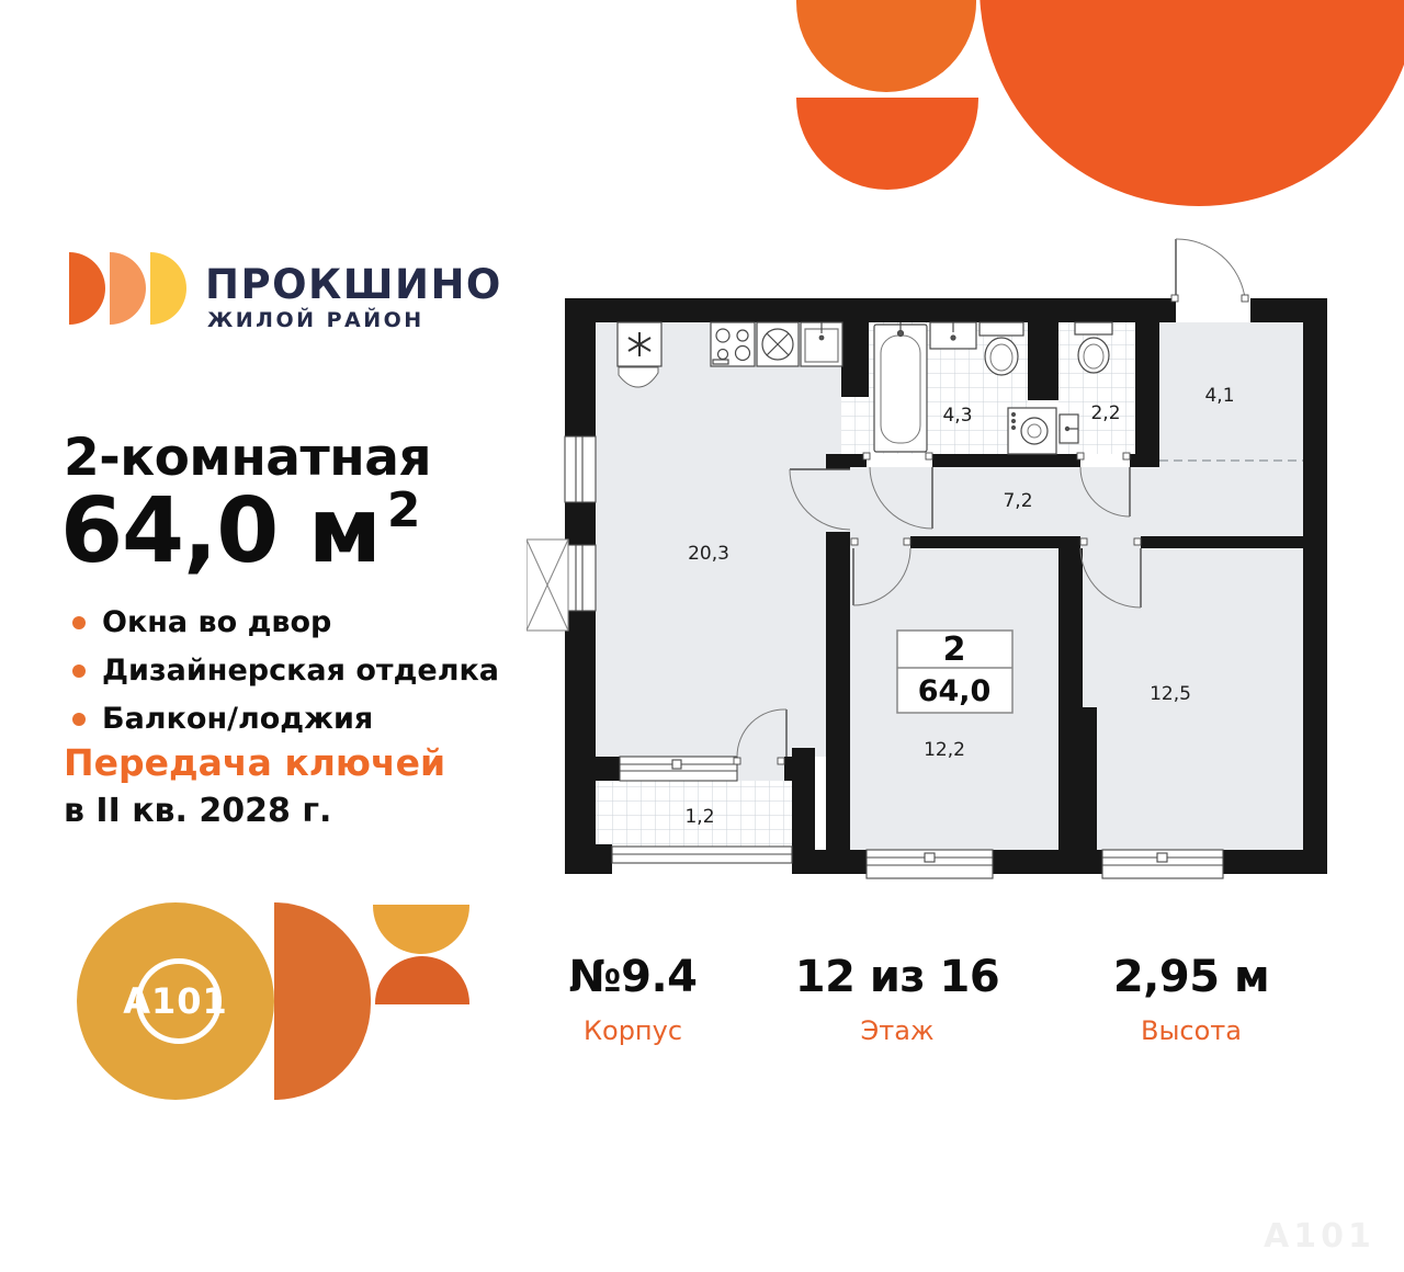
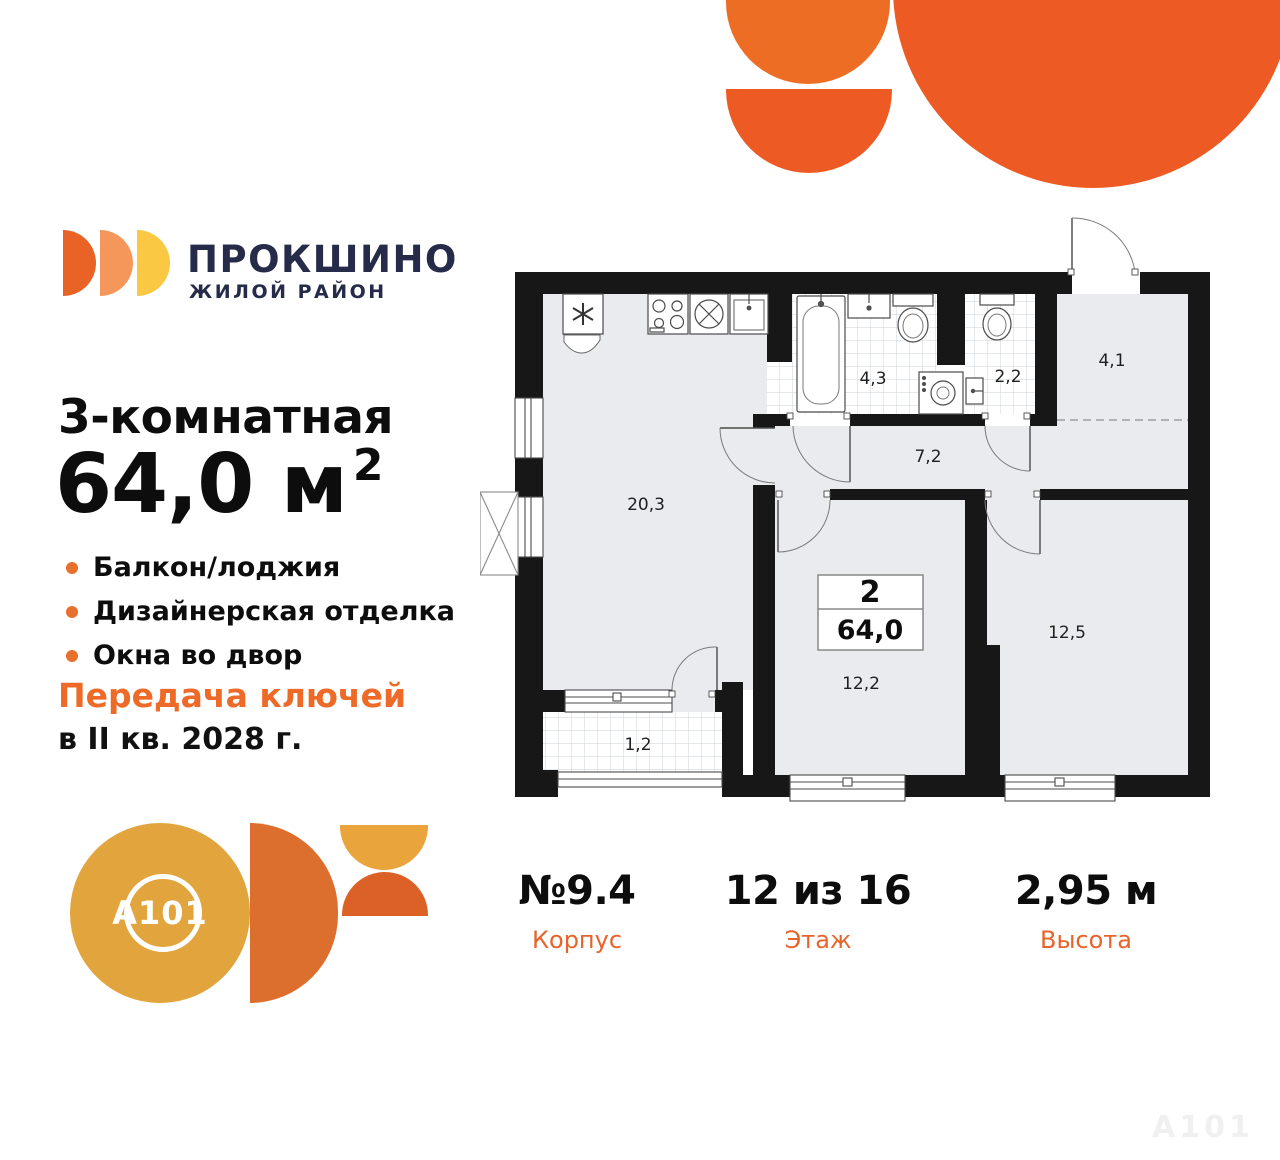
  ПРОКШИНО
  ЖИЛОЙ РАЙОН
- 2-комнатная
+ 3-комнатная
  64,0 м2
- Окна во двор
+ Балкон/лоджия
  Дизайнерская отделка
- Балкон/лоджия
+ Окна во двор
  Передача ключей
  в II кв. 2028 г.
  A101
  20,3
  4,3
  2,2
  7,2
  4,1
  12,2
  12,5
  1,2
  2
  64,0
  №9.4
  Корпус
  12 из 16
  Этаж
  2,95 м
  Высота
